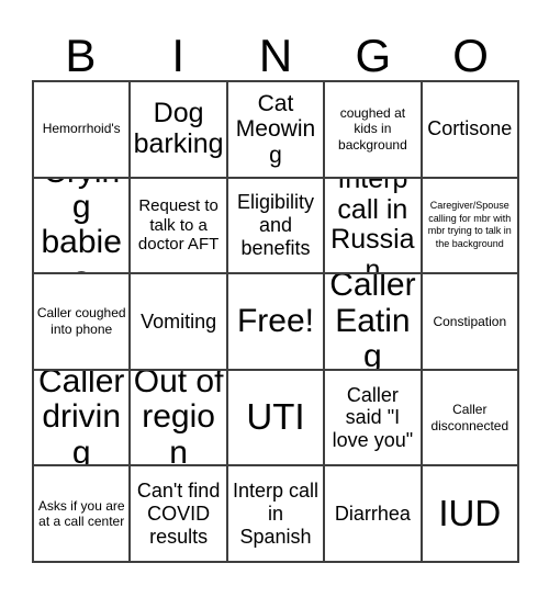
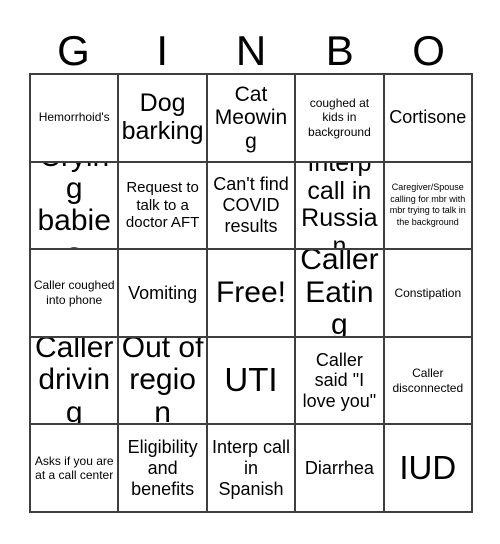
- B
+ G
  I
  N
- G
+ B
  O
  Hemorrhoid's
  Dog barking
  Cat Meowing
  coughed at kids in background
  Cortisone
  Request to talk to a doctor AFT
- Eligibility and benefits
+ Can't find COVID results
  Interp call in Russian
  Caregiver/Spouse calling for mbr with mbr trying to talk in the background
  Caller coughed into phone
  Vomiting
  Free!
  Caller Eating
  Constipation
  Caller driving
  Out of region
  UTI
  Caller said "I love you"
  Caller disconnected
  Asks if you are at a call center
- Can't find COVID results
+ Eligibility and benefits
  Interp call in Spanish
  Diarrhea
  IUD
